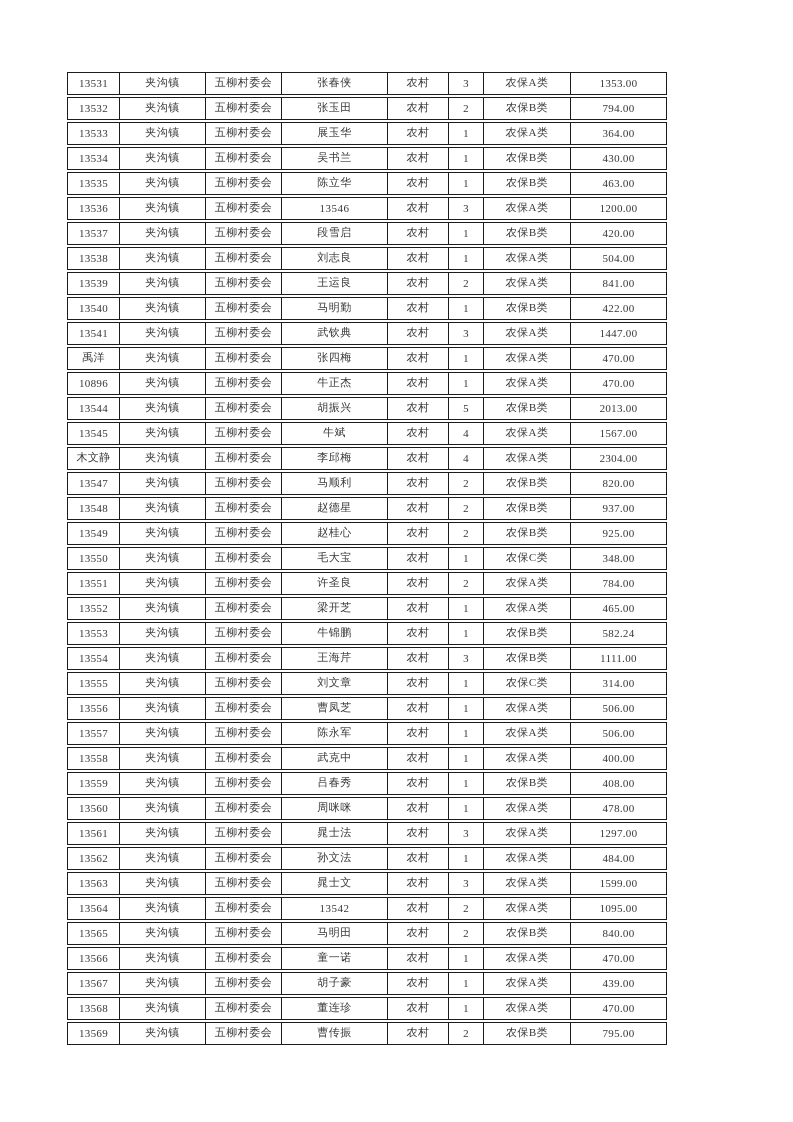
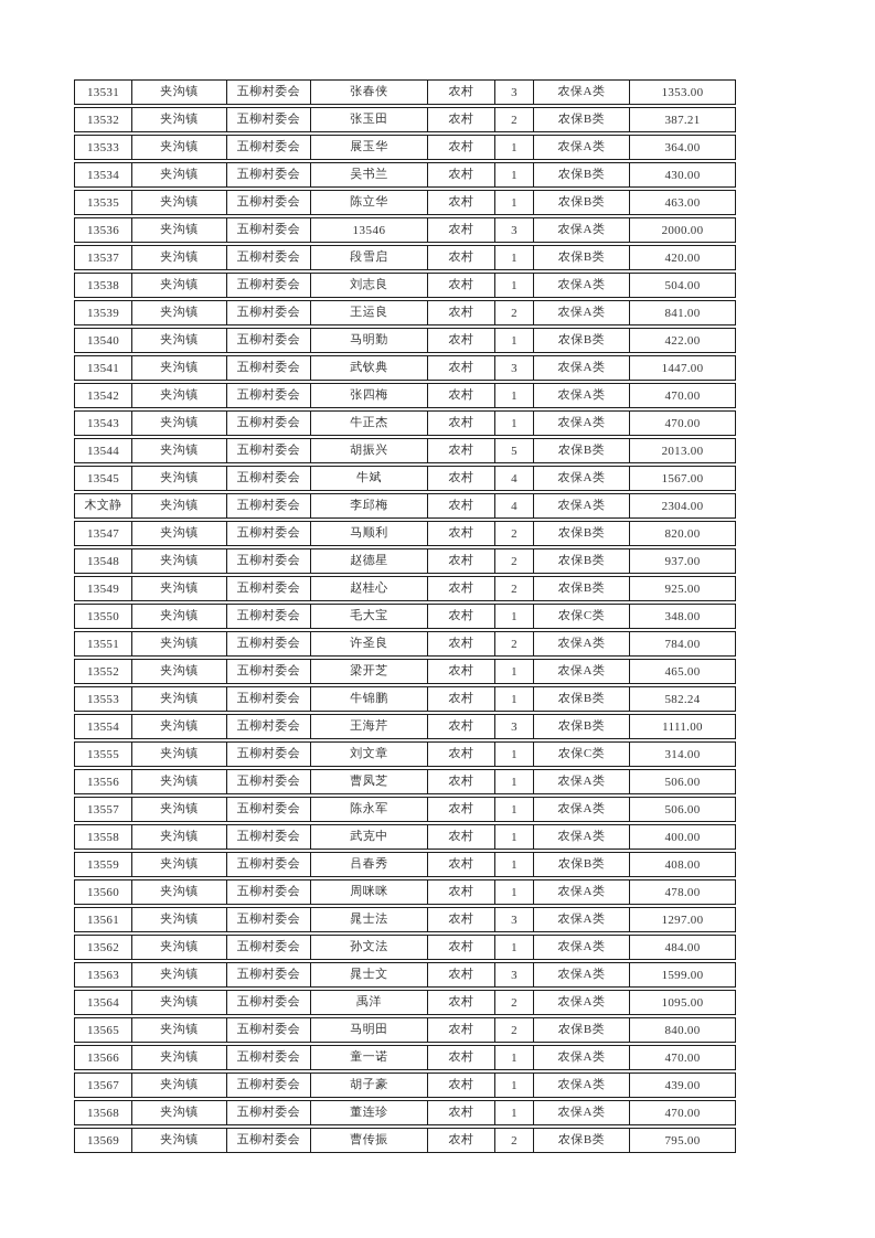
  13531
  夹沟镇
  五柳村委会
  张春侠
  农村
  3
  农保A类
  1353.00
  13532
  夹沟镇
  五柳村委会
  张玉田
  农村
  2
  农保B类
- 794.00
+ 387.21
  13533
  夹沟镇
  五柳村委会
  展玉华
  农村
  1
  农保A类
  364.00
  13534
  夹沟镇
  五柳村委会
  吴书兰
  农村
  1
  农保B类
  430.00
  13535
  夹沟镇
  五柳村委会
  陈立华
  农村
  1
  农保B类
  463.00
  13536
  夹沟镇
  五柳村委会
  13546
  农村
  3
  农保A类
- 1200.00
+ 2000.00
  13537
  夹沟镇
  五柳村委会
  段雪启
  农村
  1
  农保B类
  420.00
  13538
  夹沟镇
  五柳村委会
  刘志良
  农村
  1
  农保A类
  504.00
  13539
  夹沟镇
  五柳村委会
  王运良
  农村
  2
  农保A类
  841.00
  13540
  夹沟镇
  五柳村委会
  马明勤
  农村
  1
  农保B类
  422.00
  13541
  夹沟镇
  五柳村委会
  武钦典
  农村
  3
  农保A类
  1447.00
- 禹洋
+ 13542
  夹沟镇
  五柳村委会
  张四梅
  农村
  1
  农保A类
  470.00
- 10896
+ 13543
  夹沟镇
  五柳村委会
  牛正杰
  农村
  1
  农保A类
  470.00
  13544
  夹沟镇
  五柳村委会
  胡振兴
  农村
  5
  农保B类
  2013.00
  13545
  夹沟镇
  五柳村委会
  牛斌
  农村
  4
  农保A类
  1567.00
  木文静
  夹沟镇
  五柳村委会
  李邱梅
  农村
  4
  农保A类
  2304.00
  13547
  夹沟镇
  五柳村委会
  马顺利
  农村
  2
  农保B类
  820.00
  13548
  夹沟镇
  五柳村委会
  赵德星
  农村
  2
  农保B类
  937.00
  13549
  夹沟镇
  五柳村委会
  赵桂心
  农村
  2
  农保B类
  925.00
  13550
  夹沟镇
  五柳村委会
  毛大宝
  农村
  1
  农保C类
  348.00
  13551
  夹沟镇
  五柳村委会
  许圣良
  农村
  2
  农保A类
  784.00
  13552
  夹沟镇
  五柳村委会
  梁开芝
  农村
  1
  农保A类
  465.00
  13553
  夹沟镇
  五柳村委会
  牛锦鹏
  农村
  1
  农保B类
  582.24
  13554
  夹沟镇
  五柳村委会
  王海芹
  农村
  3
  农保B类
  1111.00
  13555
  夹沟镇
  五柳村委会
  刘文章
  农村
  1
  农保C类
  314.00
  13556
  夹沟镇
  五柳村委会
  曹凤芝
  农村
  1
  农保A类
  506.00
  13557
  夹沟镇
  五柳村委会
  陈永军
  农村
  1
  农保A类
  506.00
  13558
  夹沟镇
  五柳村委会
  武克中
  农村
  1
  农保A类
  400.00
  13559
  夹沟镇
  五柳村委会
  吕春秀
  农村
  1
  农保B类
  408.00
  13560
  夹沟镇
  五柳村委会
  周咪咪
  农村
  1
  农保A类
  478.00
  13561
  夹沟镇
  五柳村委会
  晁士法
  农村
  3
  农保A类
  1297.00
  13562
  夹沟镇
  五柳村委会
  孙文法
  农村
  1
  农保A类
  484.00
  13563
  夹沟镇
  五柳村委会
  晁士文
  农村
  3
  农保A类
  1599.00
  13564
  夹沟镇
  五柳村委会
- 13542
+ 禹洋
  农村
  2
  农保A类
  1095.00
  13565
  夹沟镇
  五柳村委会
  马明田
  农村
  2
  农保B类
  840.00
  13566
  夹沟镇
  五柳村委会
  童一诺
  农村
  1
  农保A类
  470.00
  13567
  夹沟镇
  五柳村委会
  胡子豪
  农村
  1
  农保A类
  439.00
  13568
  夹沟镇
  五柳村委会
  董连珍
  农村
  1
  农保A类
  470.00
  13569
  夹沟镇
  五柳村委会
  曹传振
  农村
  2
  农保B类
  795.00
